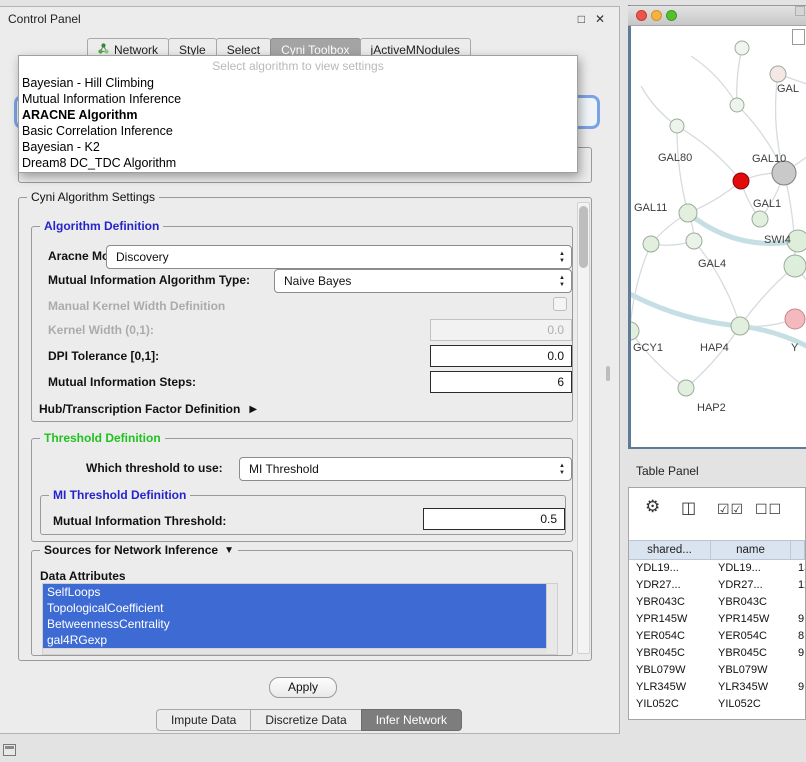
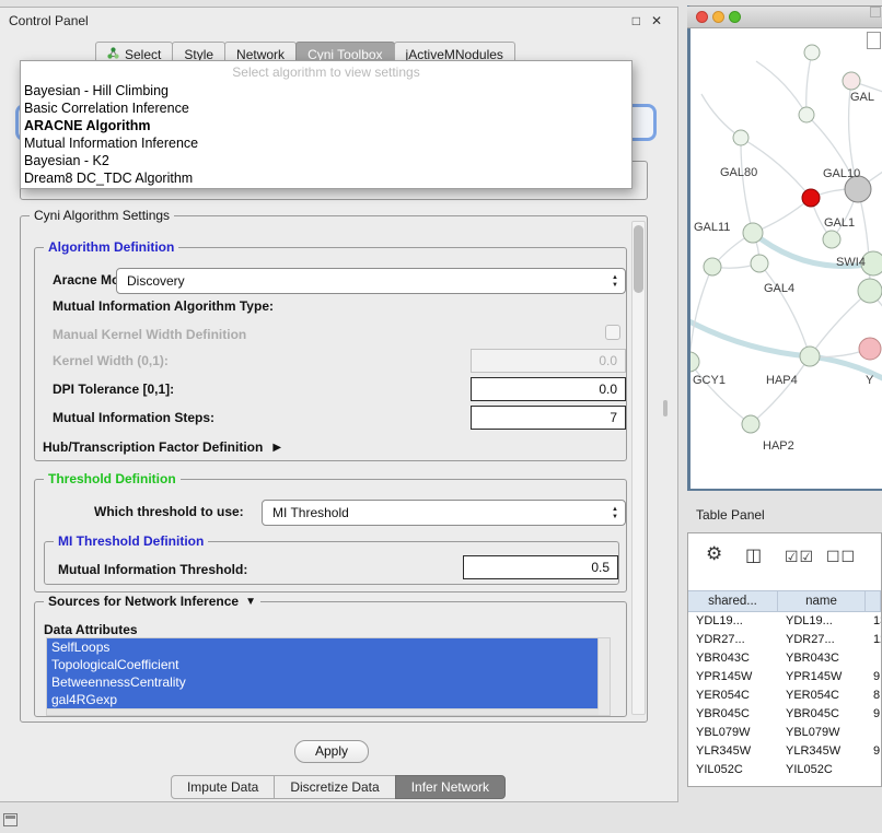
  Control Panel
  □
  ✕
- Network
+ Select
  Style
- Select
+ Network
  Cyni Toolbox
  jActiveMNodules
  Select algorithm to view settings
  Bayesian - Hill Climbing
- Mutual Information Inference
+ Basic Correlation Inference
  ARACNE Algorithm
- Basic Correlation Inference
+ Mutual Information Inference
  Bayesian - K2
  Dream8 DC_TDC Algorithm
  Cyni Algorithm Settings
  Algorithm Definition
  Discovery
  Mutual Information Algorithm Type:
- Naive Bayes
  Manual Kernel Width Definition
  Kernel Width (0,1):
  0.0
  DPI Tolerance [0,1]:
  0.0
  Mutual Information Steps:
- 6
+ 7
  Hub/Transcription Factor Definition
  ▶
  Threshold Definition
  Which threshold to use:
  MI Threshold
  MI Threshold Definition
  Mutual Information Threshold:
  0.5
  Sources for Network Inference
  ▼
  Data Attributes
  SelfLoops
  TopologicalCoefficient
  BetweennessCentrality
  gal4RGexp
  Apply
  Impute Data
  Discretize Data
  Infer Network
  GAL
  GAL80
  GAL10
  GAL11
  GAL1
  SWI4
  GAL4
  GCY1
  HAP4
  HAP2
  Y
  Table Panel
  ⚙
  ◫
  ☑☑
  ☐☐
  shared...
  name
  YDL19...
  YDL19...
  YDR27...
  YDR27...
  YBR043C
  YBR043C
  YPR145W
  YPR145W
  YER054C
  YER054C
  YBR045C
  YBR045C
  YBL079W
  YBL079W
  YLR345W
  YLR345W
  YIL052C
  YIL052C
